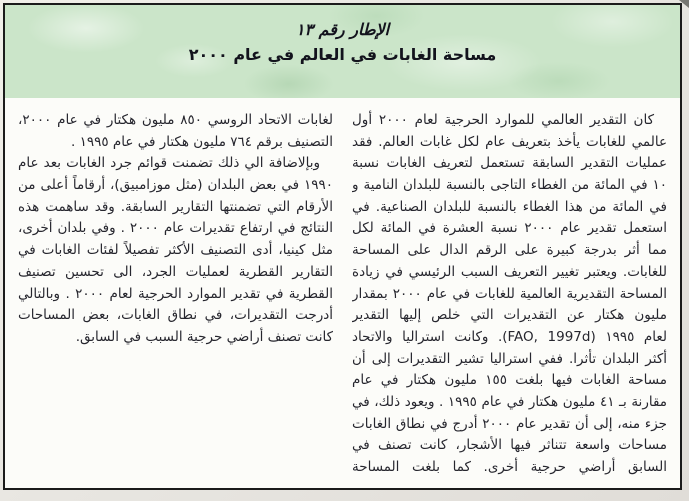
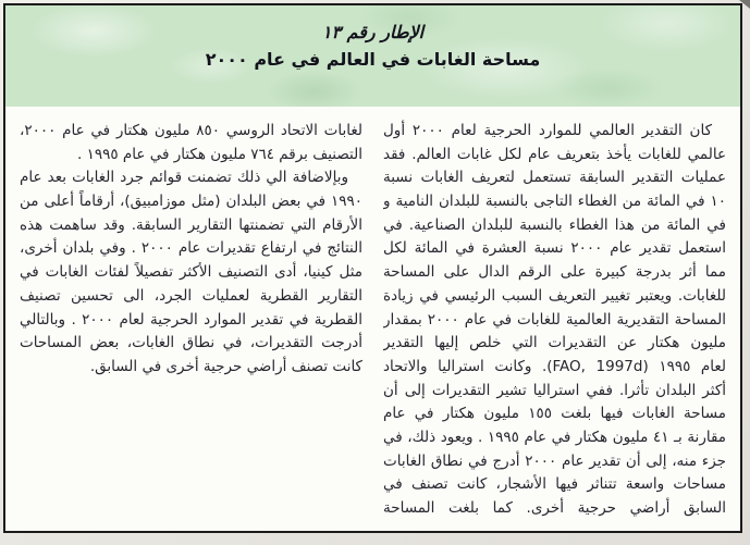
  الإطار رقم ١٣
  مساحة الغابات في العالم في عام ٢٠٠٠
  كان التقدير العالمي للموارد الحرجية لعام ٢٠٠٠ أول
  عالمي للغابات يأخذ بتعريف عام لكل غابات العالم. فقد
  عمليات التقدير السابقة تستعمل لتعريف الغابات نسبة
  ١٠ في المائة من الغطاء التاجى بالنسبة للبلدان النامية و
  في المائة من هذا الغطاء بالنسبة للبلدان الصناعية. في
  استعمل تقدير عام ٢٠٠٠ نسبة العشرة في المائة لكل
  مما أثر بدرجة كبيرة على الرقم الدال على المساحة
  للغابات. ويعتبر تغيير التعريف السبب الرئيسي في زيادة
  المساحة التقديرية العالمية للغابات في عام ٢٠٠٠ بمقدار
  مليون هكتار عن التقديرات التي خلص إليها التقدير
  لعام ١٩٩٥ (FAO, 1997d). وكانت استراليا والاتحاد
  أكثر البلدان تأثرا. ففي استراليا تشير التقديرات إلى أن
  مساحة الغابات فيها بلغت ١٥٥ مليون هكتار في عام
  مقارنة بـ ٤١ مليون هكتار في عام ١٩٩٥ . ويعود ذلك، في
  جزء منه، إلى أن تقدير عام ٢٠٠٠ أدرج في نطاق الغابات
  مساحات واسعة تتناثر فيها الأشجار، كانت تصنف في
  السابق أراضي حرجية أخرى. كما بلغت المساحة
  لغابات الاتحاد الروسي ٨٥٠ مليون هكتار في عام ٢٠٠٠،
  التصنيف برقم ٧٦٤ مليون هكتار في عام ١٩٩٥ .
  وبإلاضافة الي ذلك تضمنت قوائم جرد الغابات بعد عام
  ١٩٩٠ في بعض البلدان (مثل موزامبيق)، أرقاماً أعلى من
  الأرقام التي تضمنتها التقارير السابقة. وقد ساهمت هذه
  النتائج في ارتفاع تقديرات عام ٢٠٠٠ . وفي بلدان أخرى،
  مثل كينيا، أدى التصنيف الأكثر تفصيلاً لفئات الغابات في
  التقارير القطرية لعمليات الجرد، الى تحسين تصنيف
  القطرية في تقدير الموارد الحرجية لعام ٢٠٠٠ . وبالتالي
  أدرجت التقديرات، في نطاق الغابات، بعض المساحات
- كانت تصنف أراضي حرجية السبب في السابق.
+ كانت تصنف أراضي حرجية أخرى في السابق.
